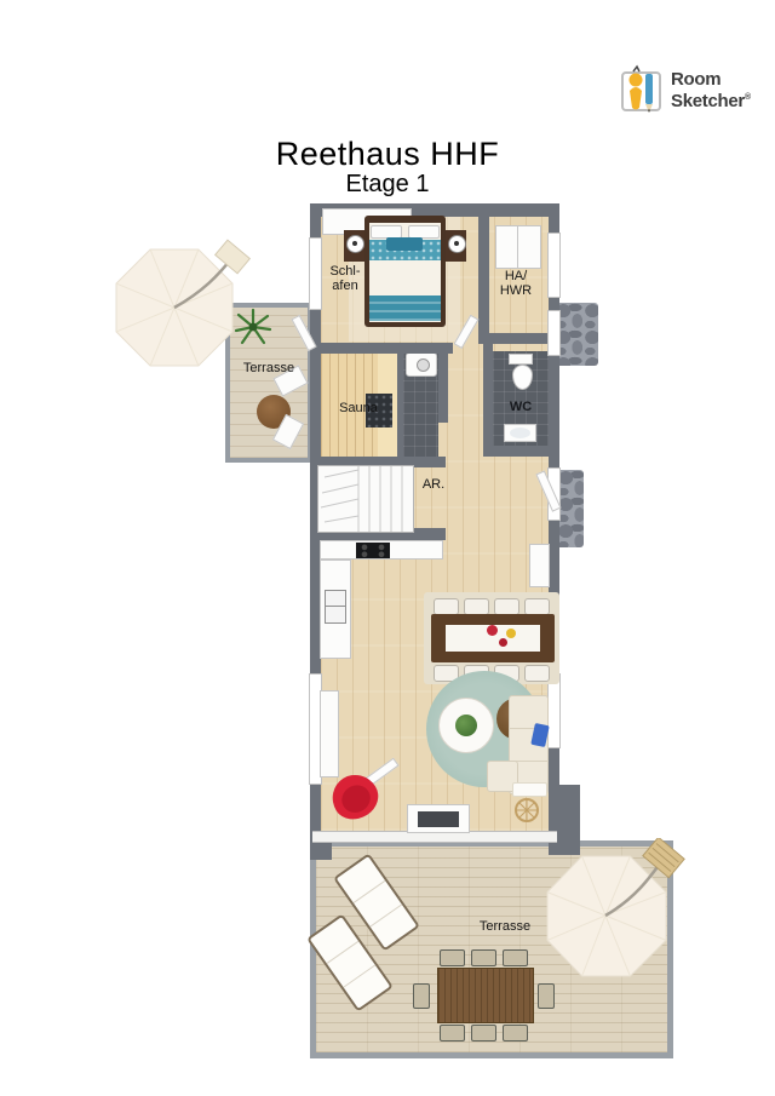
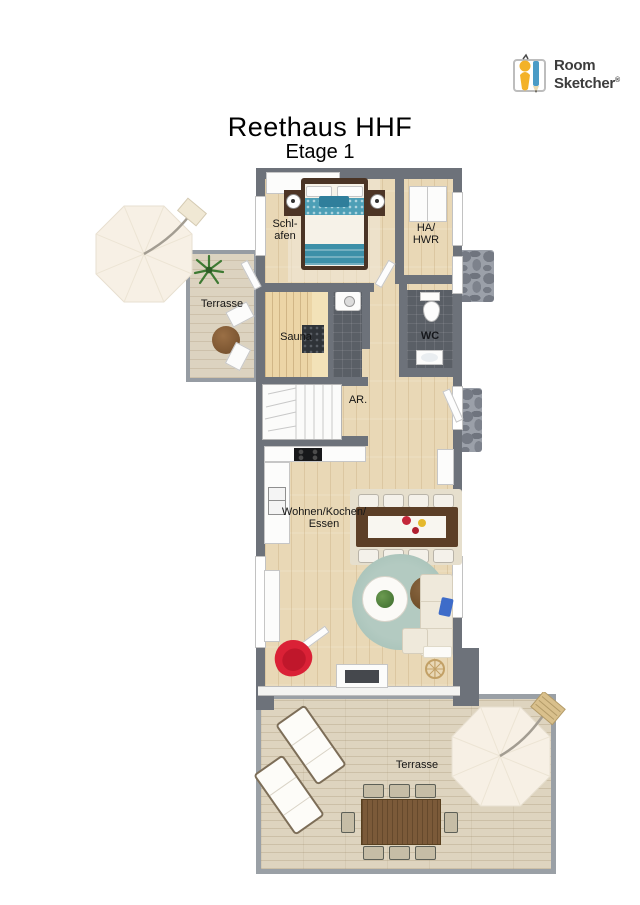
  Room
  Sketcher
  Reethaus HHF
  Etage 1
  Schl-
  afen
  HA/
  HWR
  Terrasse
  Sauna
  WC
  AR.
+ Wohnen/Kochen/
+ Essen
  Terrasse
